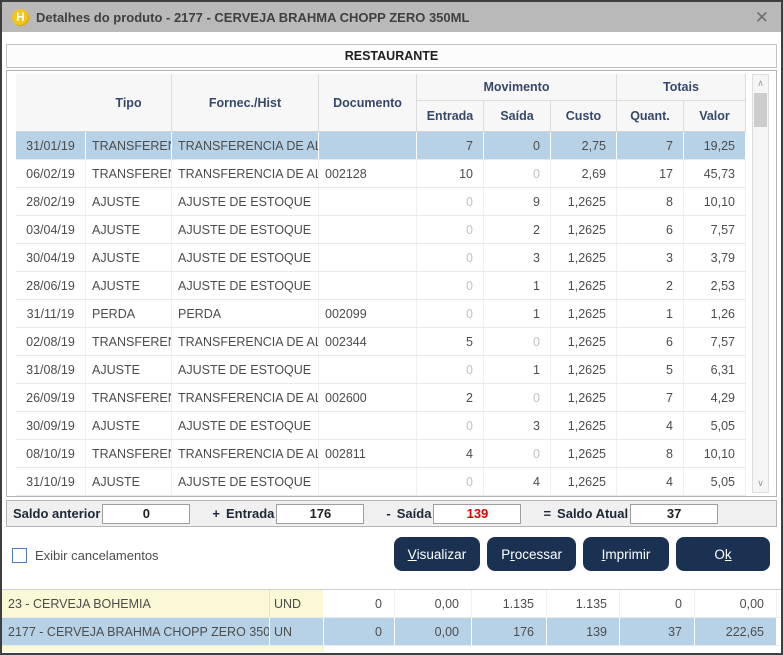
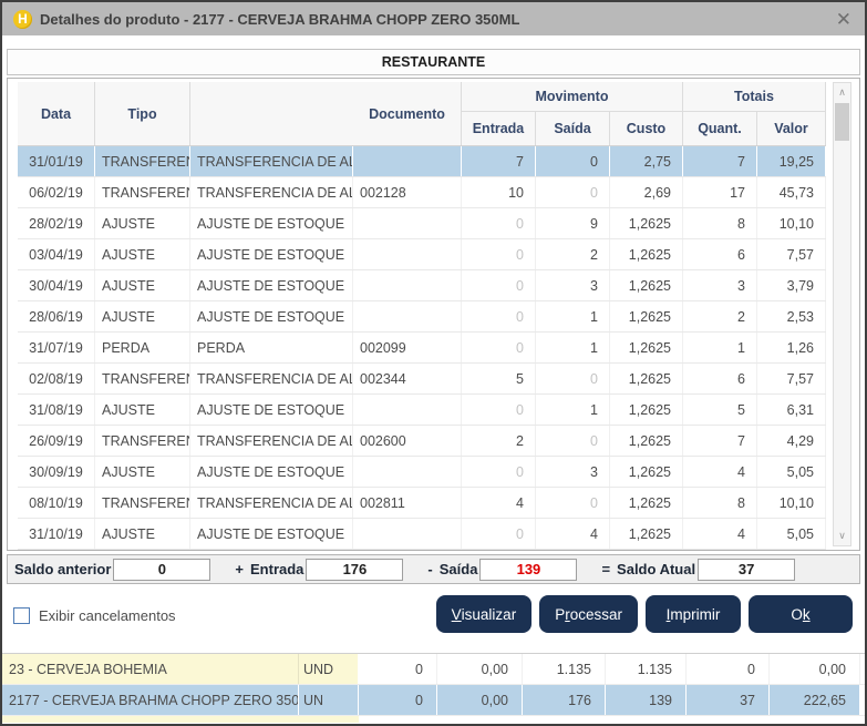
  H
  Detalhes do produto - 2177 - CERVEJA BRAHMA CHOPP ZERO 350ML
  ✕
  RESTAURANTE
+ Data
  Tipo
- Fornec./Hist
  Documento
  Movimento
  Totais
  Entrada
  Saída
  Custo
  Quant.
  Valor
  31/01/19
  TRANSFERE
  TRANSFERENCIA DE AL
  7
  0
  2,75
  7
  19,25
  06/02/19
  TRANSFERE
  TRANSFERENCIA DE AL
  002128
  10
  0
  2,69
  17
  45,73
  28/02/19
  AJUSTE
  AJUSTE DE ESTOQUE
  0
  9
  1,2625
  8
  10,10
  03/04/19
  AJUSTE
  AJUSTE DE ESTOQUE
  0
  2
  1,2625
  6
  7,57
  30/04/19
  AJUSTE
  AJUSTE DE ESTOQUE
  0
  3
  1,2625
  3
  3,79
  28/06/19
  AJUSTE
  AJUSTE DE ESTOQUE
  0
  1
  1,2625
  2
  2,53
- 31/11/19
+ 31/07/19
  PERDA
  PERDA
  002099
  0
  1
  1,2625
  1
  1,26
  02/08/19
  TRANSFERE
  TRANSFERENCIA DE AL
  002344
  5
  0
  1,2625
  6
  7,57
  31/08/19
  AJUSTE
  AJUSTE DE ESTOQUE
  0
  1
  1,2625
  5
  6,31
  26/09/19
  TRANSFERE
  TRANSFERENCIA DE AL
  002600
  2
  0
  1,2625
  7
  4,29
  30/09/19
  AJUSTE
  AJUSTE DE ESTOQUE
  0
  3
  1,2625
  4
  5,05
  08/10/19
  TRANSFERE
  TRANSFERENCIA DE AL
  002811
  4
  0
  1,2625
  8
  10,10
  31/10/19
  AJUSTE
  AJUSTE DE ESTOQUE
  0
  4
  1,2625
  4
  5,05
  ∧
  ∨
  Saldo anterior
  0
  +
  Entrada
  176
  -
  Saída
  139
  =
  Saldo Atual
  37
  Exibir cancelamentos
  V
  isualizar
  P
  r
  ocessar
  I
  mprimir
  O
  k
  23 - CERVEJA BOHEMIA
  UND
  0
  0,00
  1.135
  1.135
  0
  0,00
  2177 - CERVEJA BRAHMA CHOPP ZERO 350
  UN
  0
  0,00
  176
  139
  37
  222,65
